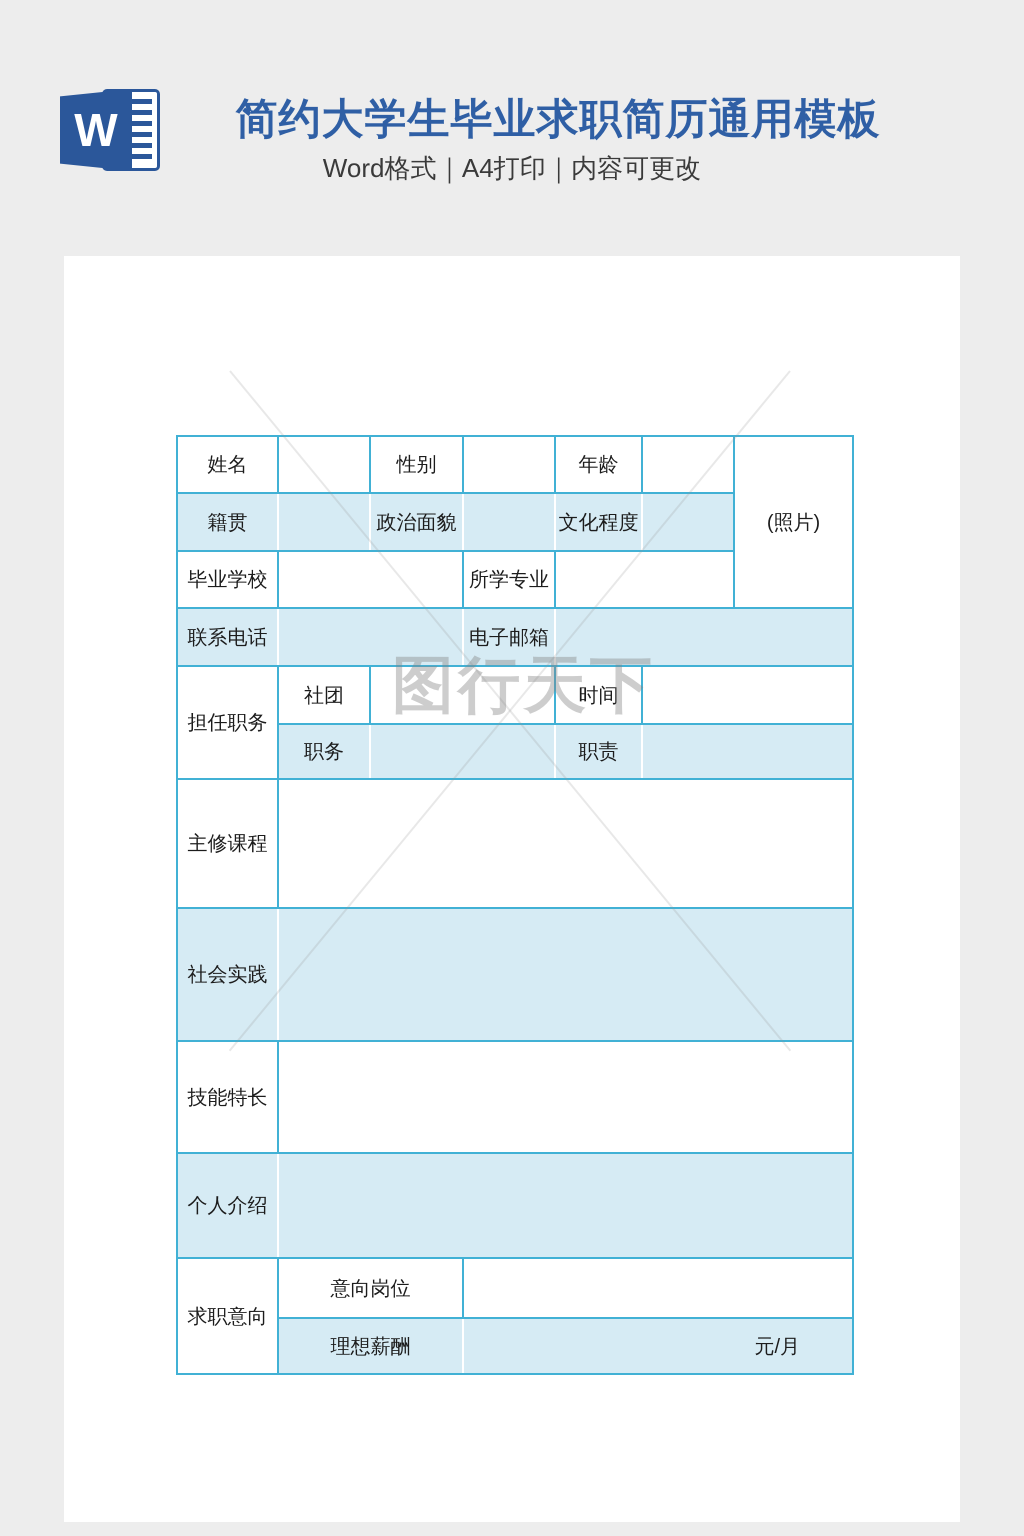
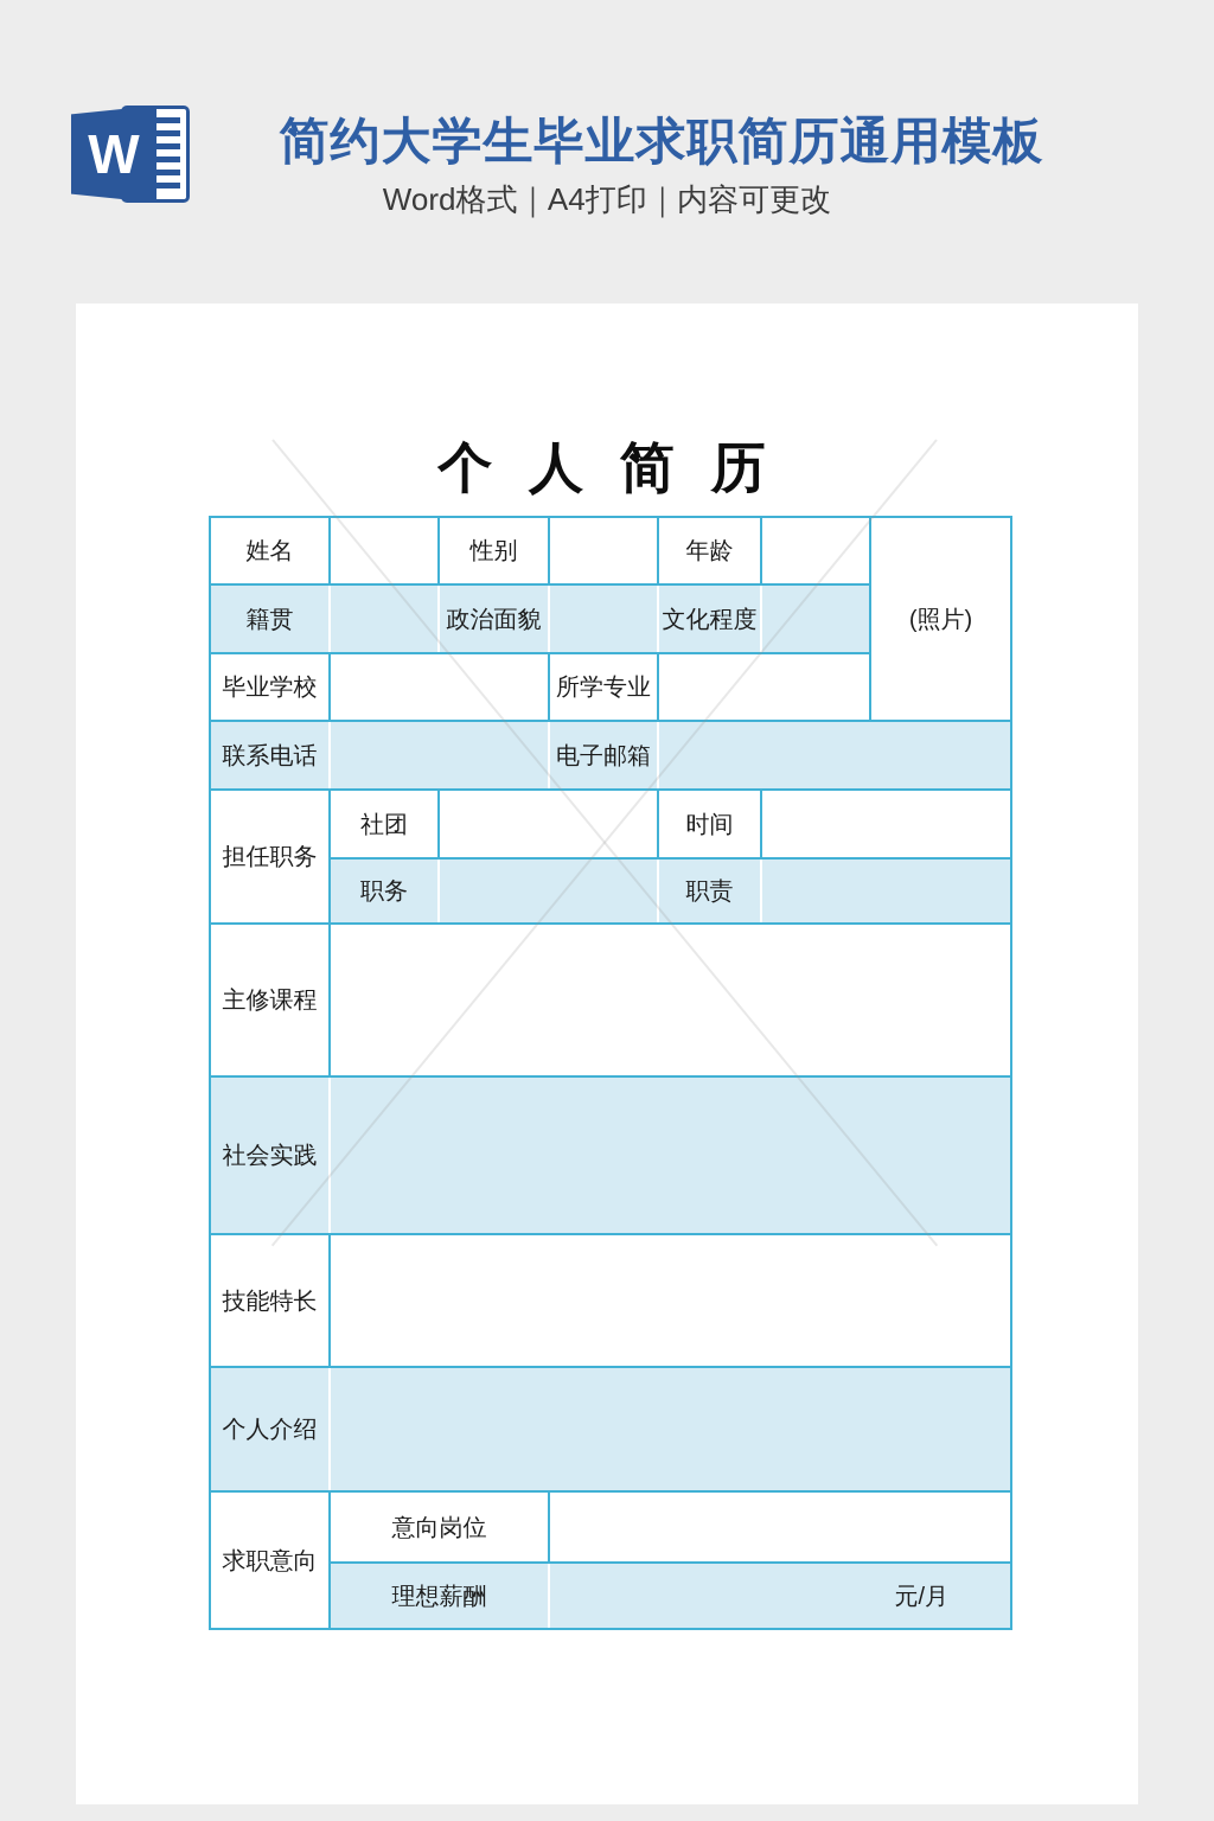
  W
  简约大学生毕业求职简历通用模板
  Word格式｜A4打印｜内容可更改
+ 个 人 简 历
  姓名		性别		年龄		(照片)
  籍贯		政治面貌		文化程度
  毕业学校		所学专业
  联系电话		电子邮箱
  担任职务	社团		时间
  职务		职责
  主修课程
  社会实践
  技能特长
  个人介绍
  求职意向	意向岗位
  理想薪酬	元/月
- 图行天下
